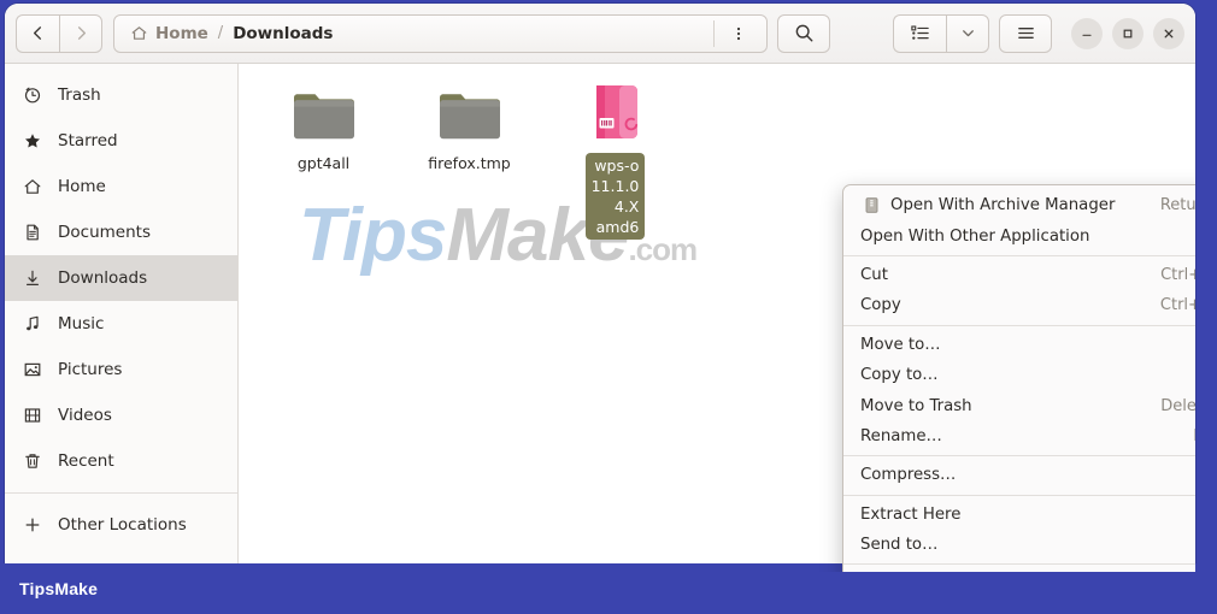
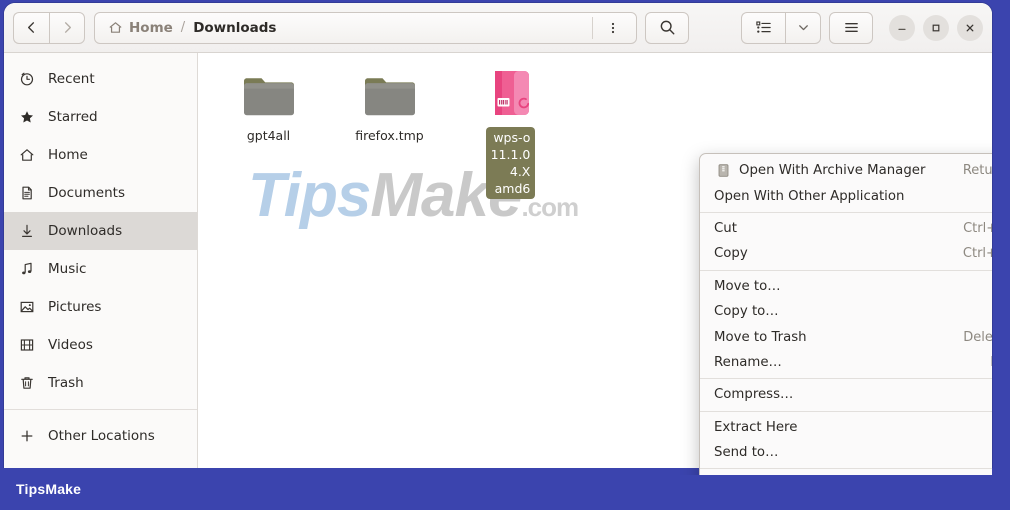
  Home
  /
  Downloads
- Trash
+ Recent
  Starred
  Home
  Documents
  Downloads
  Music
  Pictures
  Videos
- Recent
+ Trash
  Other Locations
  TipsMak .com
  gpt4all
  firefox.tmp
  wps-o
  11.1.0
  4.X
  amd6
  Open With Archive Manager
  Open With Other Application
  Cut
  Ctrl+
  Copy
  Ctrl+
  Move to…
  Copy to…
  Move to Trash
  Rename…
  Compress…
  Extract Here
  Send to…
  TipsMake
